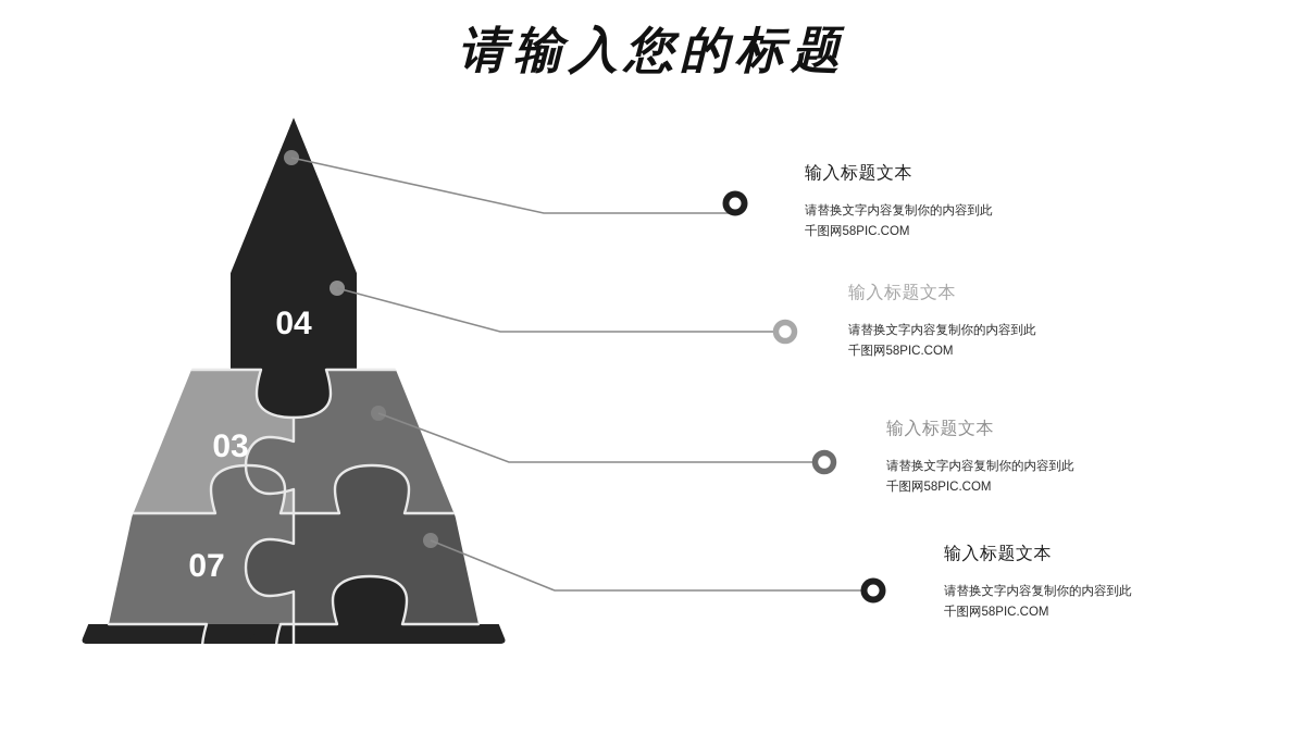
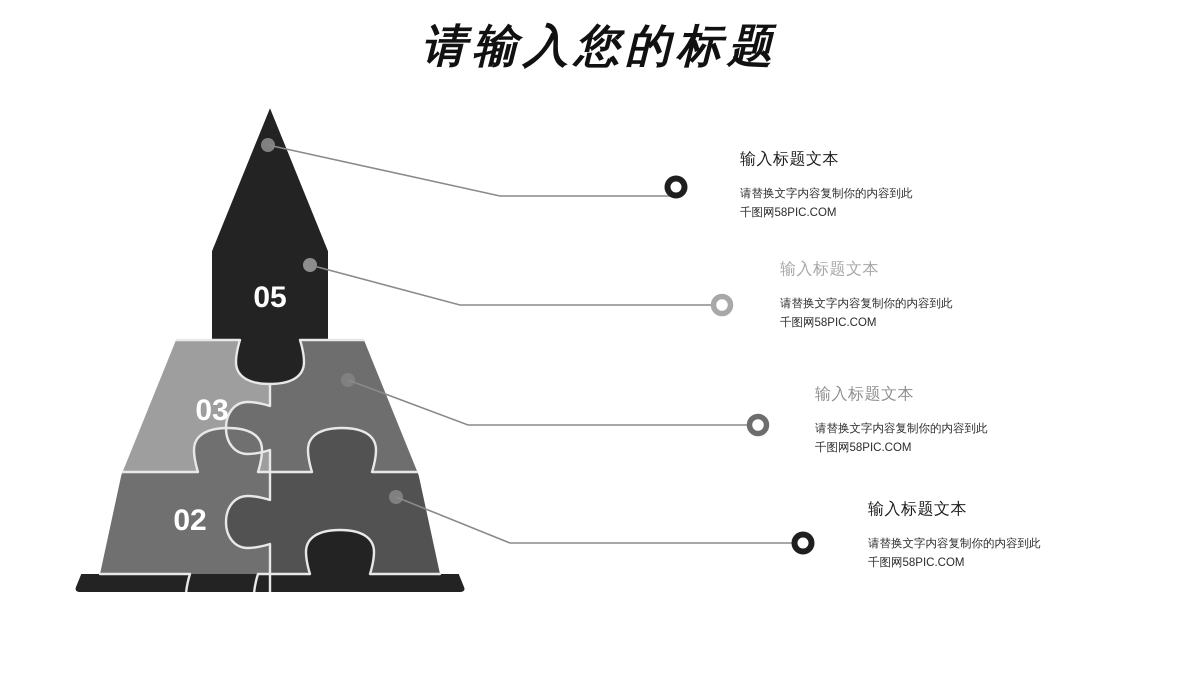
  请输入您的标题
- 04
+ 05
  03
- 07
+ 02
  输入标题文本
  请替换文字内容复制你的内容到此
  千图网58PIC.COM
  输入标题文本
  请替换文字内容复制你的内容到此
  千图网58PIC.COM
  输入标题文本
  请替换文字内容复制你的内容到此
  千图网58PIC.COM
  输入标题文本
  请替换文字内容复制你的内容到此
  千图网58PIC.COM
